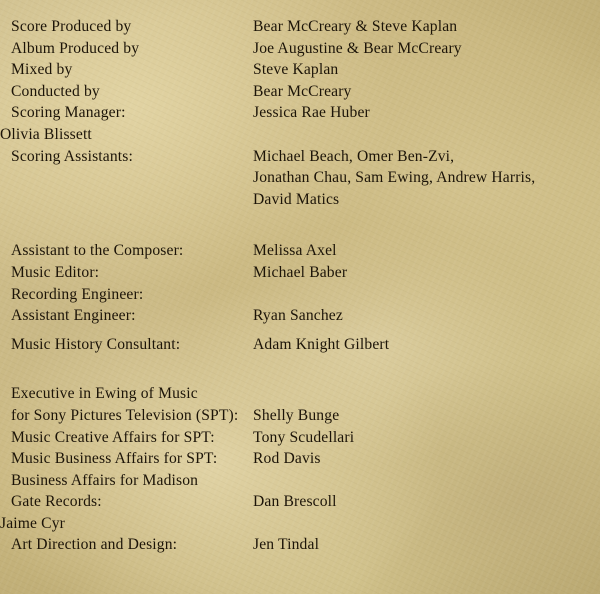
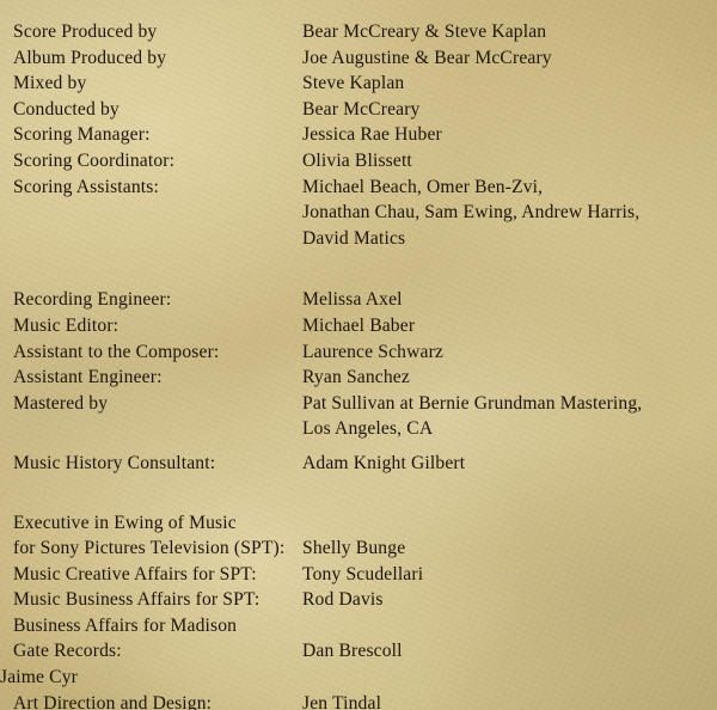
  Score Produced by
  Bear McCreary & Steve Kaplan
  Album Produced by
  Joe Augustine & Bear McCreary
  Mixed by
  Steve Kaplan
  Conducted by
  Bear McCreary
  Scoring Manager:
  Jessica Rae Huber
+ Scoring Coordinator:
  Olivia Blissett
  Scoring Assistants:
  Michael Beach, Omer Ben-Zvi,
  Jonathan Chau, Sam Ewing, Andrew Harris,
  David Matics
- Assistant to the Composer:
+ Recording Engineer:
  Melissa Axel
  Music Editor:
  Michael Baber
- Recording Engineer:
+ Assistant to the Composer:
+ Laurence Schwarz
  Assistant Engineer:
  Ryan Sanchez
+ Mastered by
+ Pat Sullivan at Bernie Grundman Mastering,
+ Los Angeles, CA
  Music History Consultant:
  Adam Knight Gilbert
  Executive in Ewing of Music
  for Sony Pictures Television (SPT):
  Shelly Bunge
  Music Creative Affairs for SPT:
  Tony Scudellari
  Music Business Affairs for SPT:
  Rod Davis
  Business Affairs for Madison
  Gate Records:
  Dan Brescoll
  Jaime Cyr
  Art Direction and Design:
  Jen Tindal
